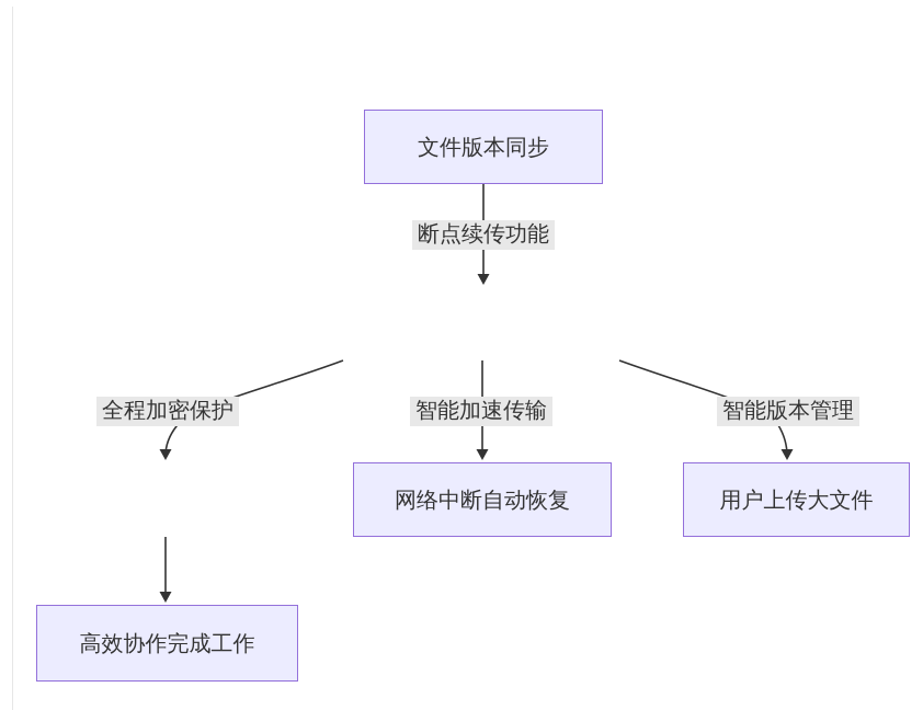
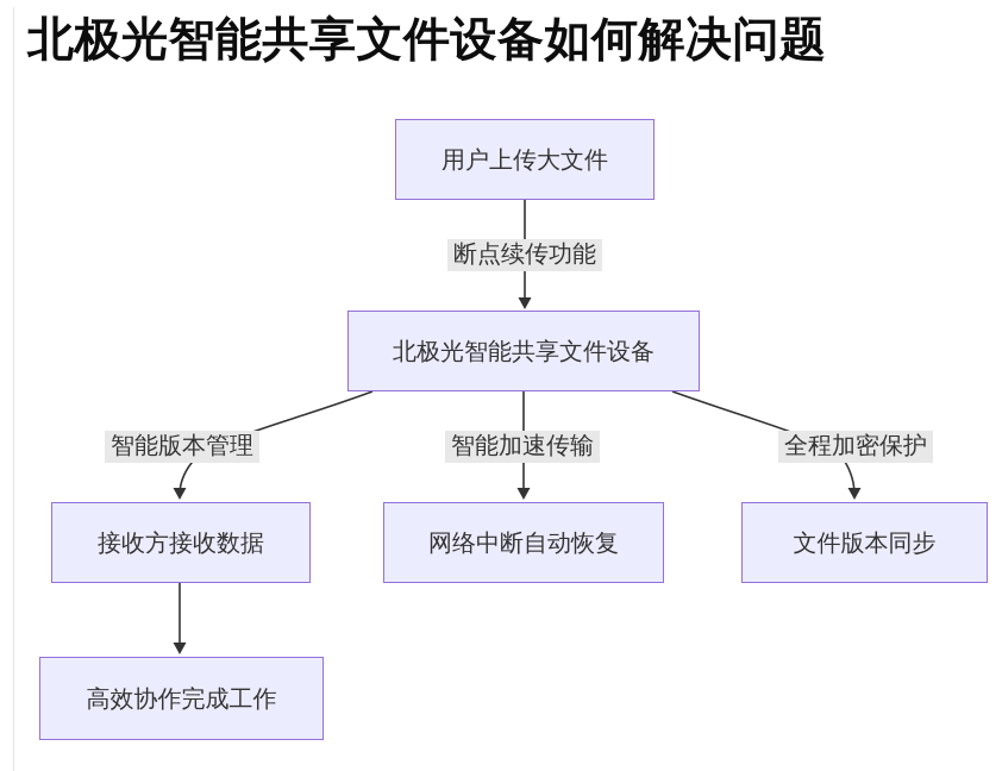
+ 北极光智能共享文件设备如何解决问题
- 文件版本同步
+ 用户上传大文件
+ 北极光智能共享文件设备
+ 接收方接收数据
  网络中断自动恢复
- 用户上传大文件
+ 文件版本同步
  高效协作完成工作
  断点续传功能
- 全程加密保护
+ 智能版本管理
  智能加速传输
- 智能版本管理
+ 全程加密保护
